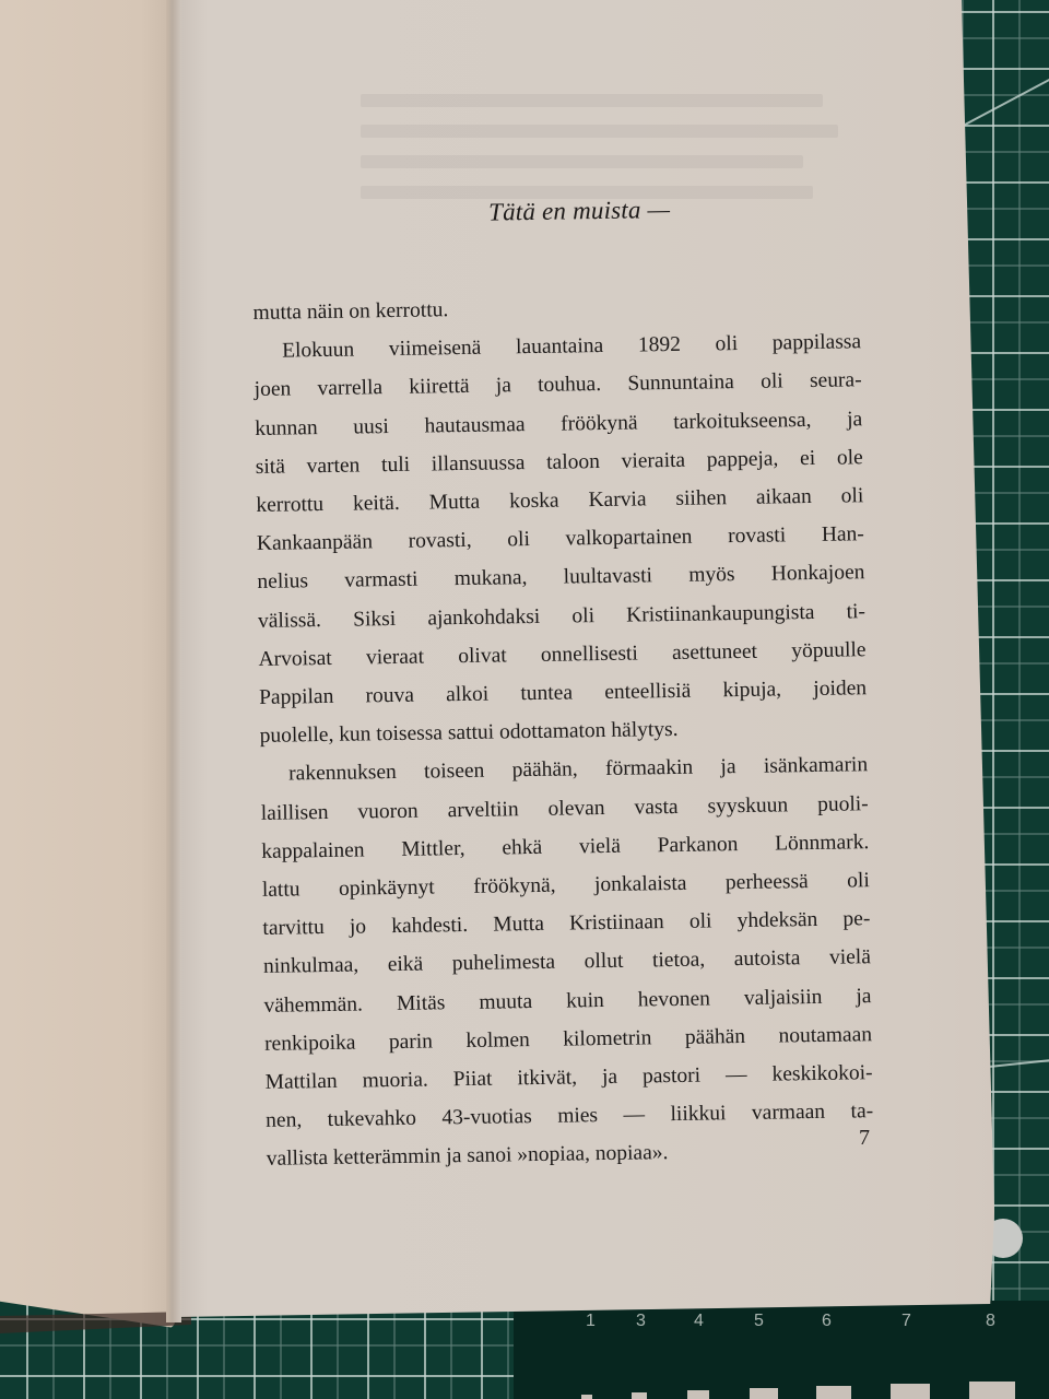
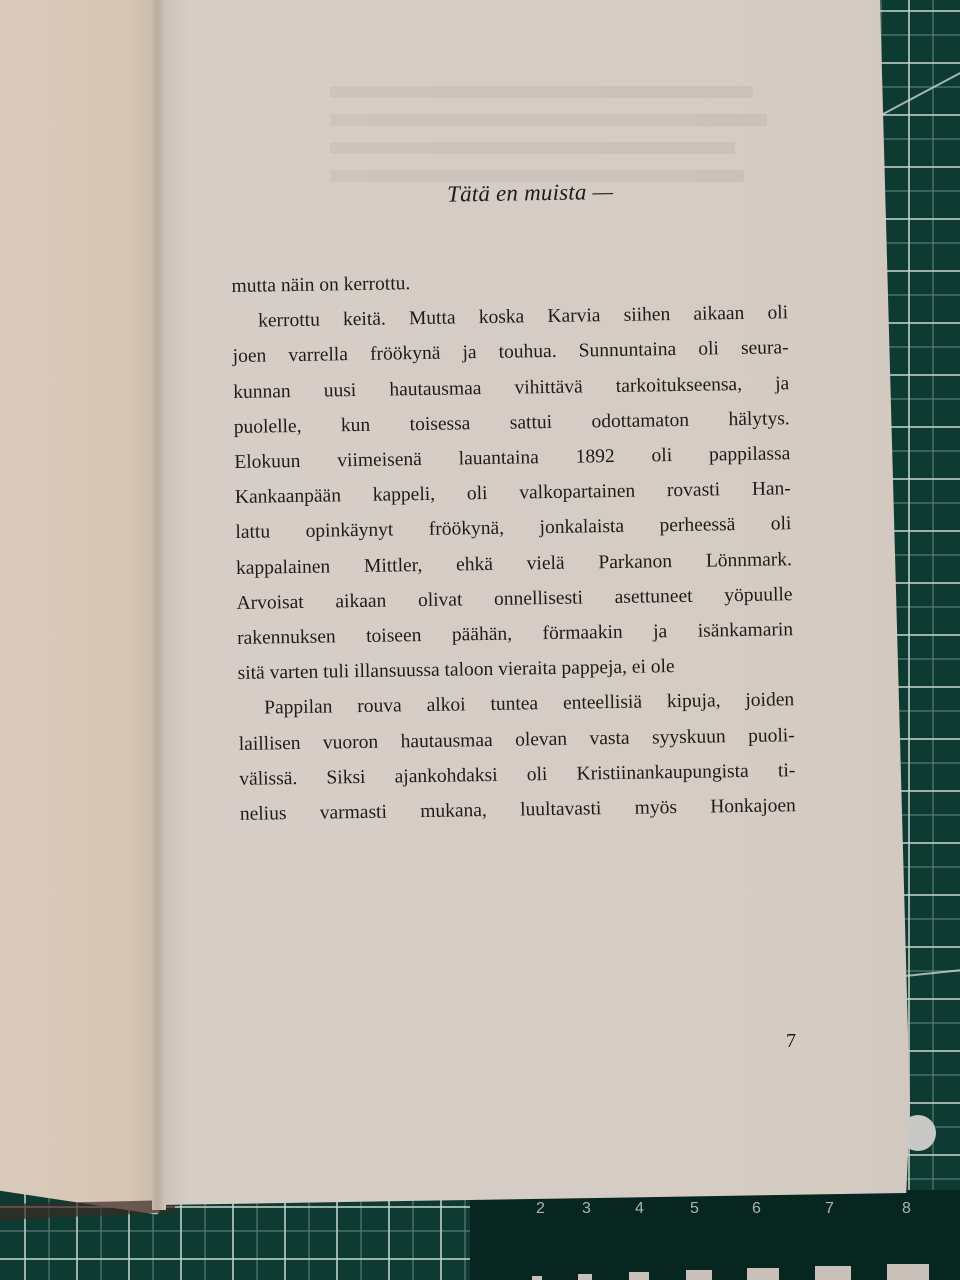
- 1
+ 2
  3
  4
  5
  6
  7
  8
  Tätä en muista —
  mutta näin on kerrottu.
- Elokuun viimeisenä lauantaina 1892 oli pappilassa
+ kerrottu keitä. Mutta koska Karvia siihen aikaan oli
- joen varrella kiirettä ja touhua. Sunnuntaina oli seura-
+ joen varrella fröökynä ja touhua. Sunnuntaina oli seura-
- kunnan uusi hautausmaa fröökynä tarkoitukseensa, ja
+ kunnan uusi hautausmaa vihittävä tarkoitukseensa, ja
- sitä varten tuli illansuussa taloon vieraita pappeja, ei ole
+ puolelle, kun toisessa sattui odottamaton hälytys.
- kerrottu keitä. Mutta koska Karvia siihen aikaan oli
+ Elokuun viimeisenä lauantaina 1892 oli pappilassa
- Kankaanpään rovasti, oli valkopartainen rovasti Han-
+ Kankaanpään kappeli, oli valkopartainen rovasti Han-
- nelius varmasti mukana, luultavasti myös Honkajoen
+ lattu opinkäynyt fröökynä, jonkalaista perheessä oli
- välissä. Siksi ajankohdaksi oli Kristiinankaupungista ti-
+ kappalainen Mittler, ehkä vielä Parkanon Lönnmark.
- Arvoisat vieraat olivat onnellisesti asettuneet yöpuulle
+ Arvoisat aikaan olivat onnellisesti asettuneet yöpuulle
- Pappilan rouva alkoi tuntea enteellisiä kipuja, joiden
+ rakennuksen toiseen päähän, förmaakin ja isänkamarin
- puolelle, kun toisessa sattui odottamaton hälytys.
+ sitä varten tuli illansuussa taloon vieraita pappeja, ei ole
- rakennuksen toiseen päähän, förmaakin ja isänkamarin
+ Pappilan rouva alkoi tuntea enteellisiä kipuja, joiden
- laillisen vuoron arveltiin olevan vasta syyskuun puoli-
+ laillisen vuoron hautausmaa olevan vasta syyskuun puoli-
- kappalainen Mittler, ehkä vielä Parkanon Lönnmark.
+ välissä. Siksi ajankohdaksi oli Kristiinankaupungista ti-
- lattu opinkäynyt fröökynä, jonkalaista perheessä oli
+ nelius varmasti mukana, luultavasti myös Honkajoen
- tarvittu jo kahdesti. Mutta Kristiinaan oli yhdeksän pe-
- ninkulmaa, eikä puhelimesta ollut tietoa, autoista vielä
- vähemmän. Mitäs muuta kuin hevonen valjaisiin ja
- renkipoika parin kolmen kilometrin päähän noutamaan
- Mattilan muoria. Piiat itkivät, ja pastori — keskikokoi-
- nen, tukevahko 43-vuotias mies — liikkui varmaan ta-
- vallista ketterämmin ja sanoi »nopiaa, nopiaa».
  7
